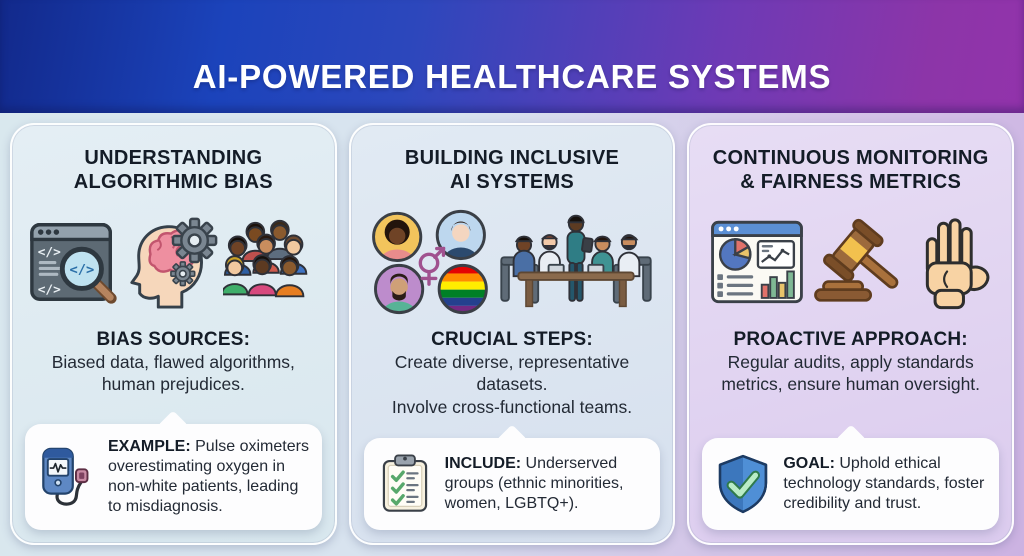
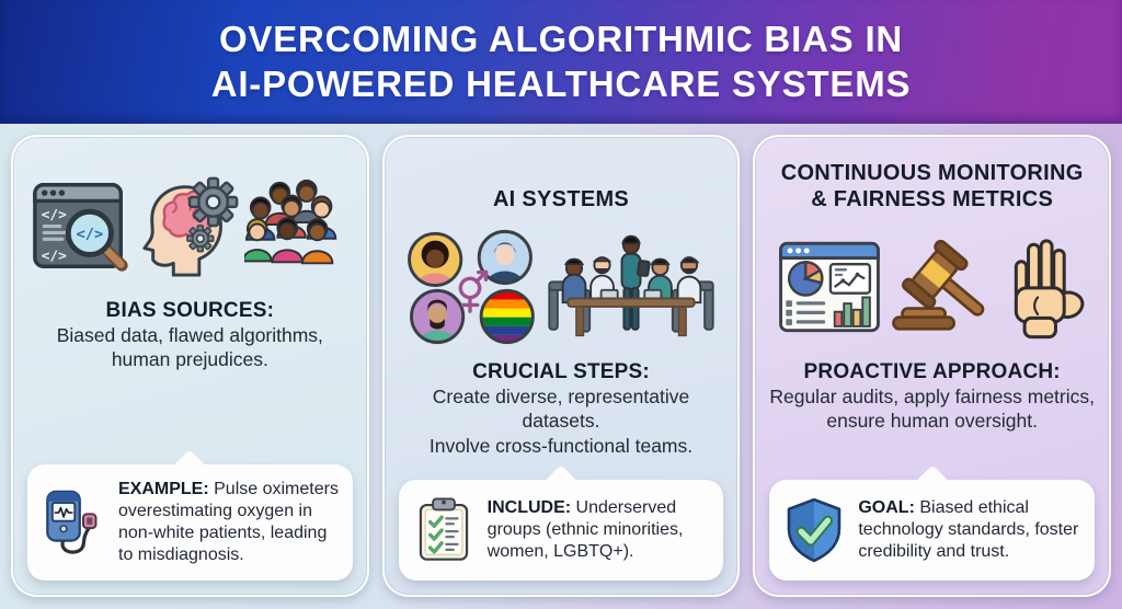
+ OVERCOMING ALGORITHMIC BIAS IN
  AI-POWERED HEALTHCARE SYSTEMS
- UNDERSTANDING
- ALGORITHMIC BIAS
  </>
  </>
  </>
  BIAS SOURCES:
  Biased data, flawed algorithms, human prejudices.
  EXAMPLE: Pulse oximeters overestimating oxygen in non-white patients, leading to misdiagnosis.
- BUILDING INCLUSIVE
  AI SYSTEMS
  CRUCIAL STEPS:
  Create diverse, representative datasets.
  Involve cross-functional teams.
  INCLUDE: Underserved groups (ethnic minorities, women, LGBTQ+).
  CONTINUOUS MONITORING
  & FAIRNESS METRICS
  PROACTIVE APPROACH:
- Regular audits, apply standards metrics, ensure human oversight.
+ Regular audits, apply fairness metrics, ensure human oversight.
- GOAL: Uphold ethical technology standards, foster credibility and trust.
+ GOAL: Biased ethical technology standards, foster credibility and trust.
